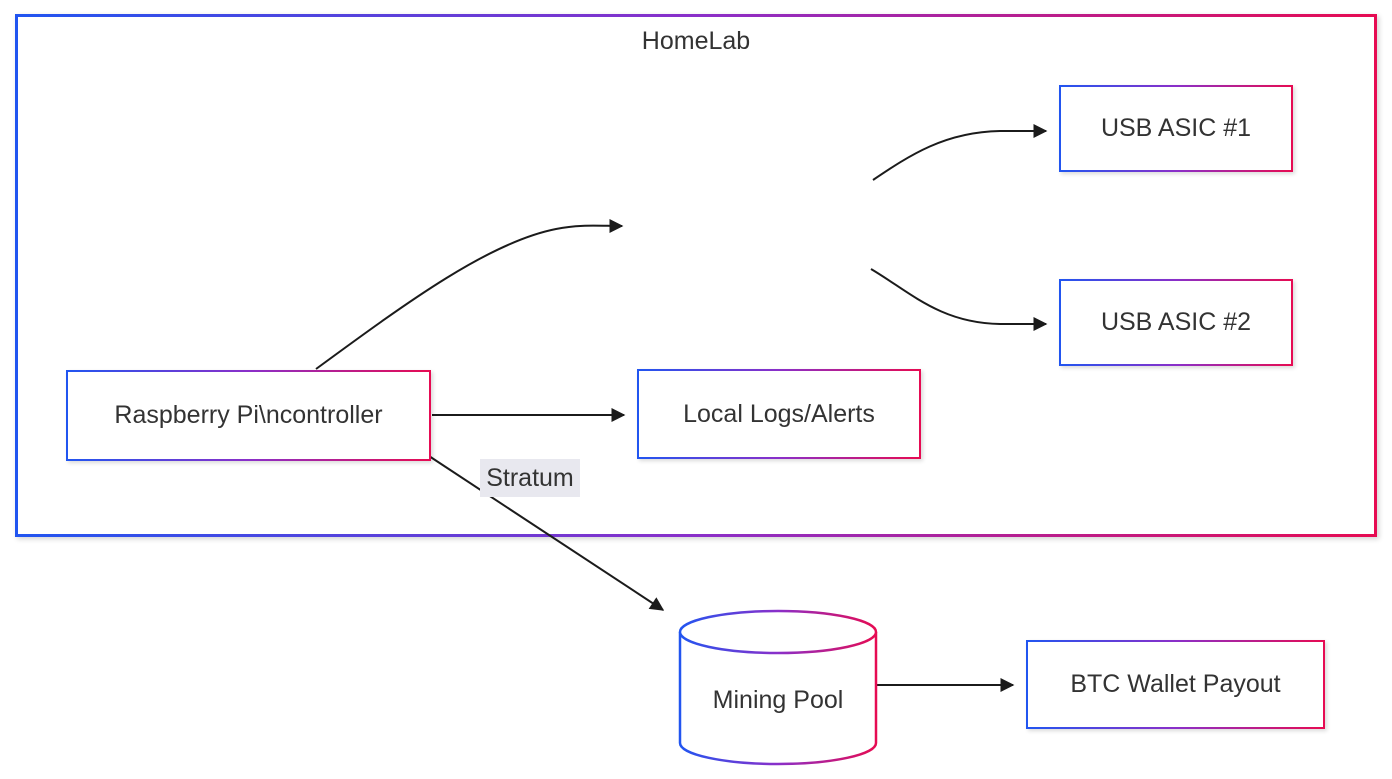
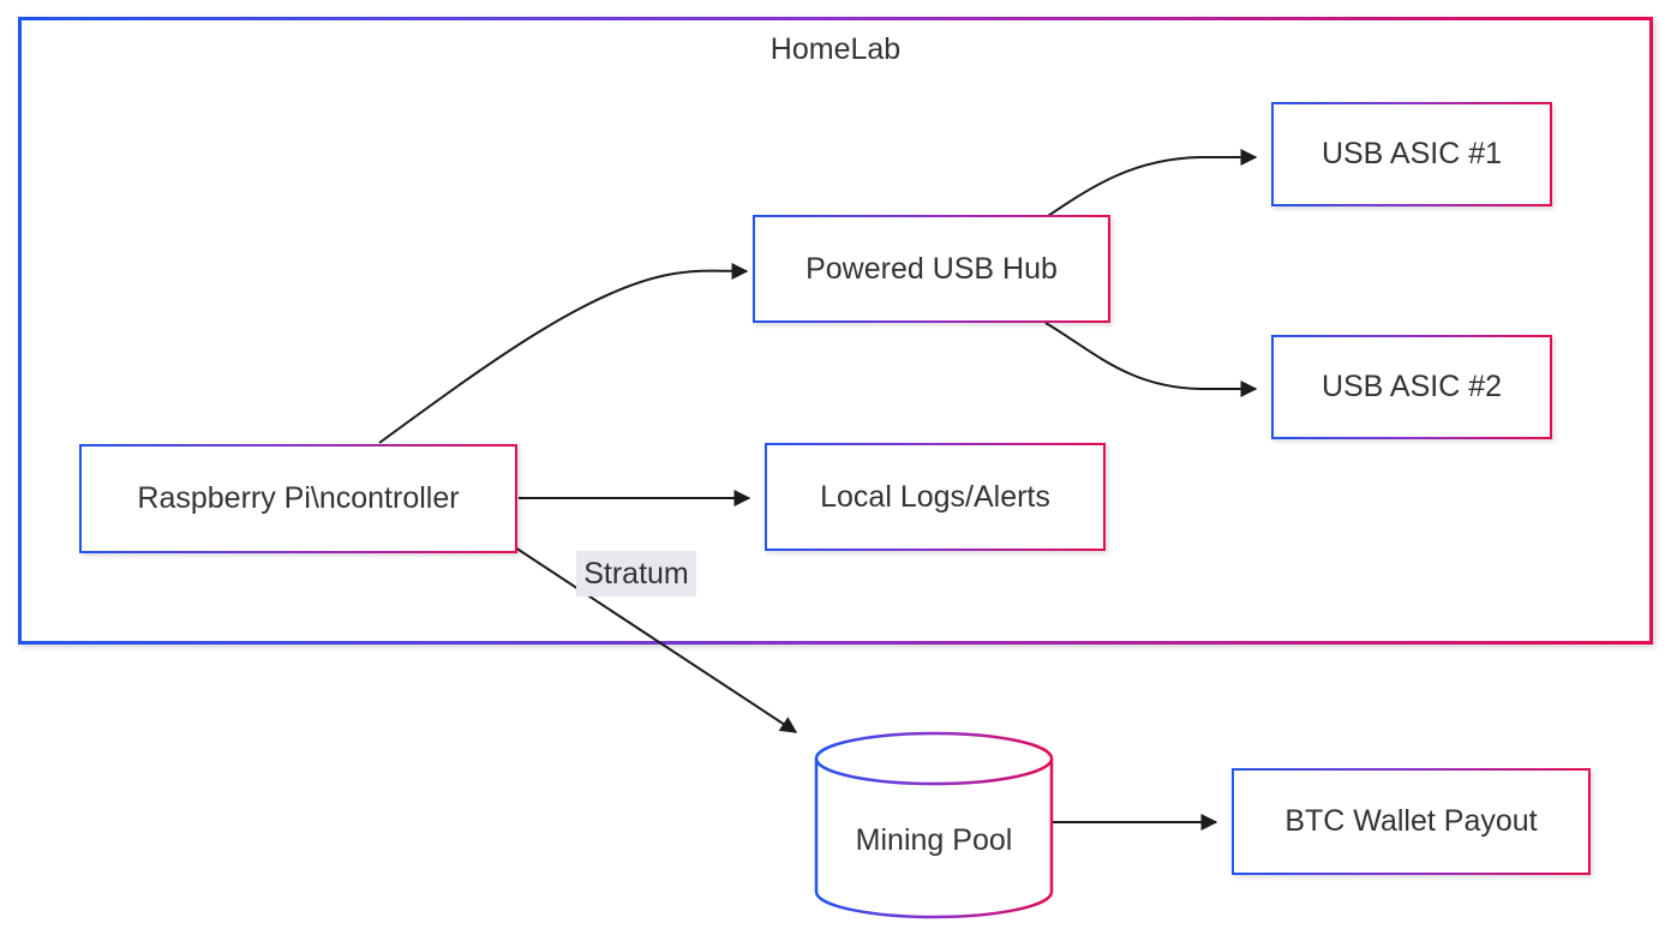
  HomeLab
  Raspberry Pi\ncontroller
+ Powered USB Hub
  USB ASIC #1
  USB ASIC #2
  Local Logs/Alerts
  BTC Wallet Payout
  Mining Pool
  Stratum
